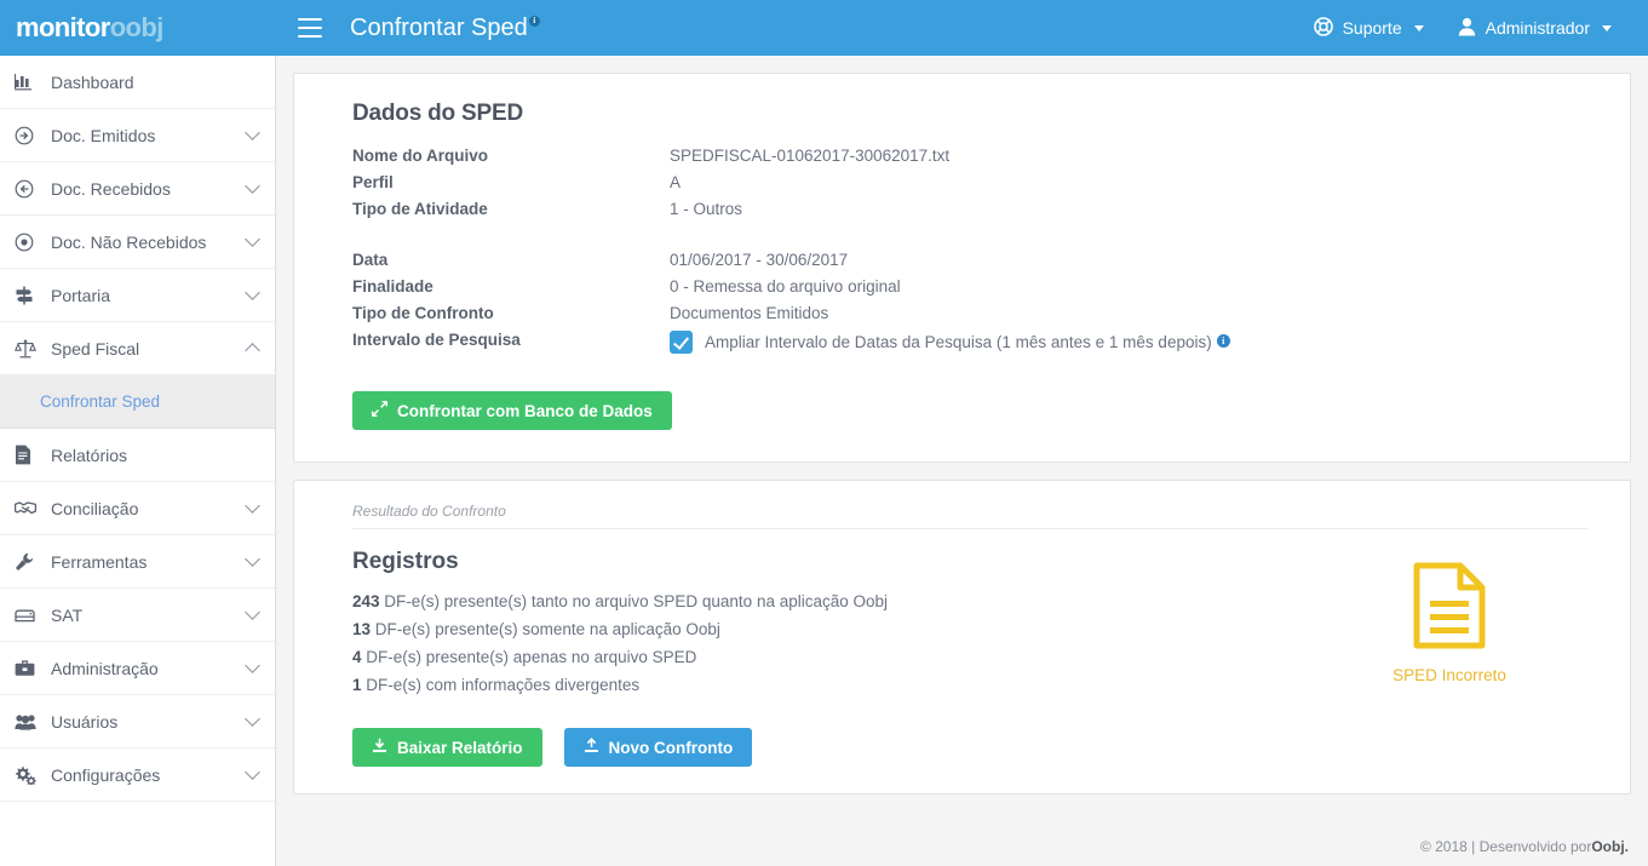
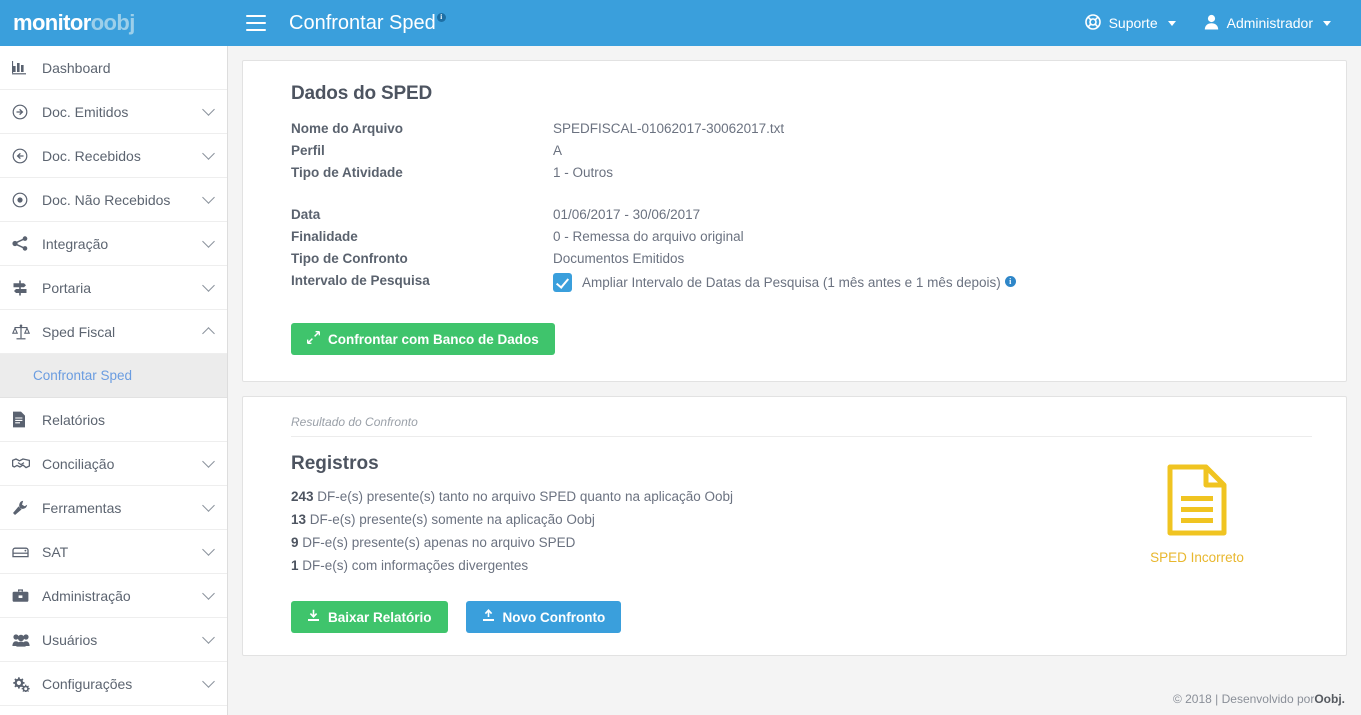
  monitoroobj
  Confrontar Sped
  i
  Suporte
  Administrador
  Dashboard
  Doc. Emitidos
  Doc. Recebidos
  Doc. Não Recebidos
+ Integração
  Portaria
  Sped Fiscal
  Confrontar Sped
  Relatórios
  Conciliação
  Ferramentas
  SAT
  Administração
  Usuários
  Configurações
  Dados do SPED
  Nome do Arquivo	SPEDFISCAL-01062017-30062017.txt
  Perfil	A
  Tipo de Atividade	1 - Outros
  Data	01/06/2017 - 30/06/2017
  Finalidade	0 - Remessa do arquivo original
  Tipo de Confronto	Documentos Emitidos
  Intervalo de Pesquisa	Ampliar Intervalo de Datas da Pesquisa (1 mês antes e 1 mês depois) i
  Confrontar com Banco de Dados
  Resultado do Confronto
  Registros
  243 DF-e(s) presente(s) tanto no arquivo SPED quanto na aplicação Oobj
  13 DF-e(s) presente(s) somente na aplicação Oobj
- 4 DF-e(s) presente(s) apenas no arquivo SPED
+ 9 DF-e(s) presente(s) apenas no arquivo SPED
  1 DF-e(s) com informações divergentes
  Baixar Relatório
  Novo Confronto
  SPED Incorreto
  © 2018 | Desenvolvido por
  Oobj.
